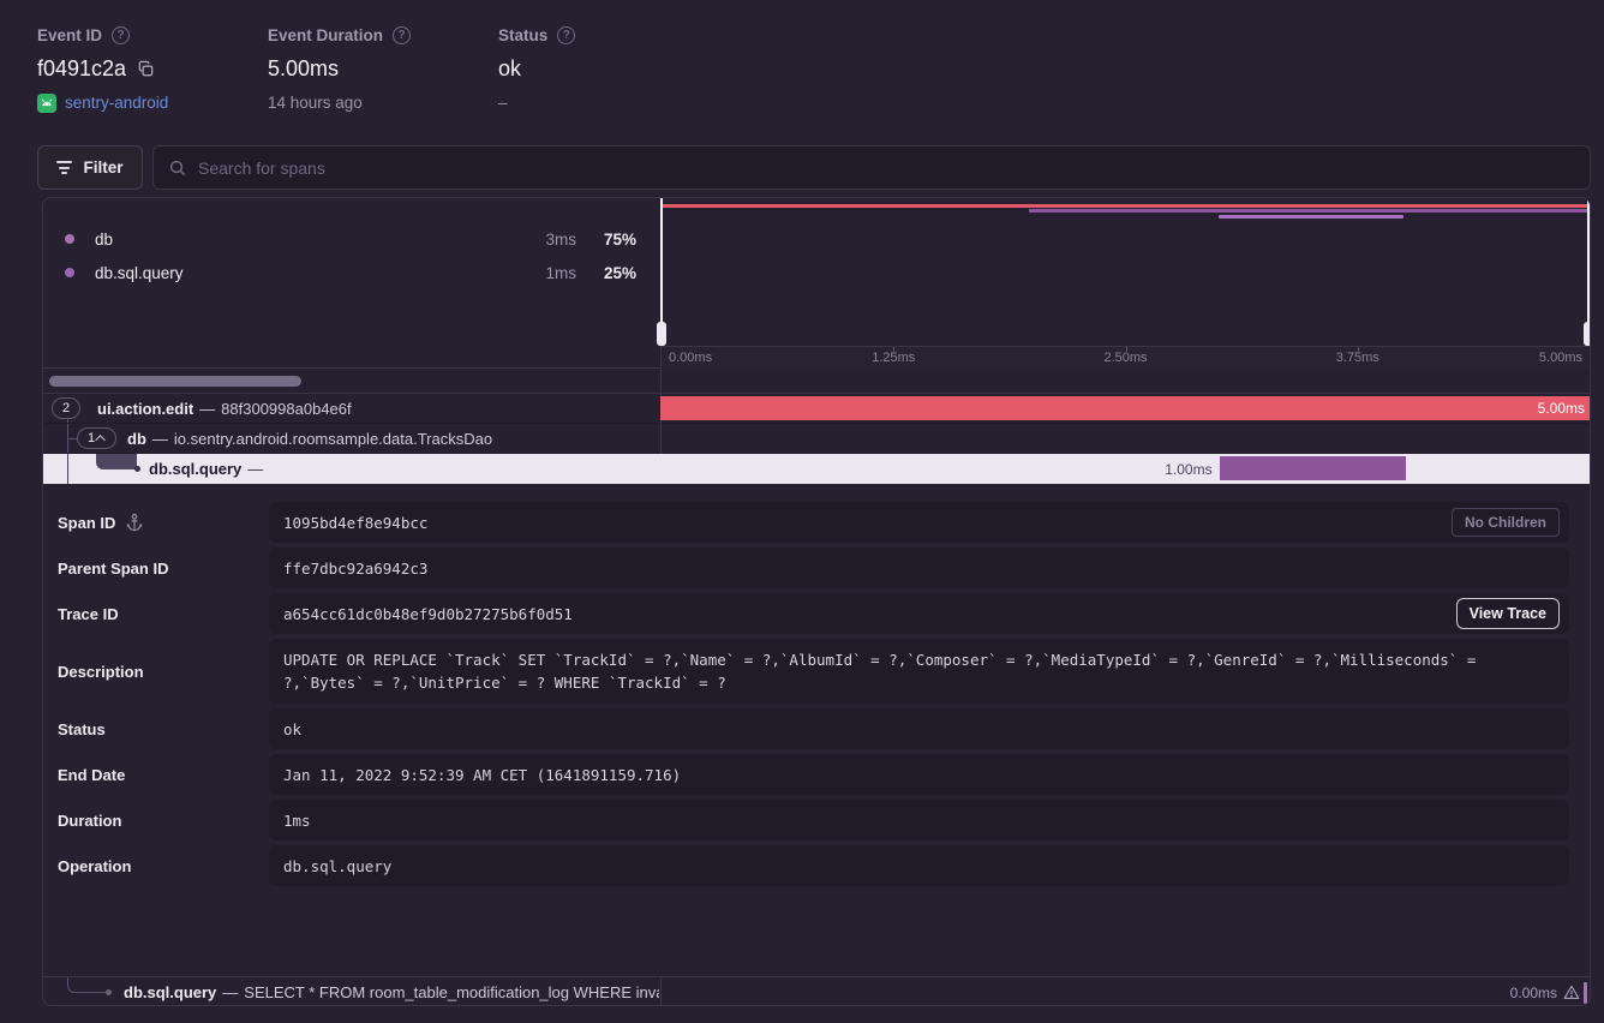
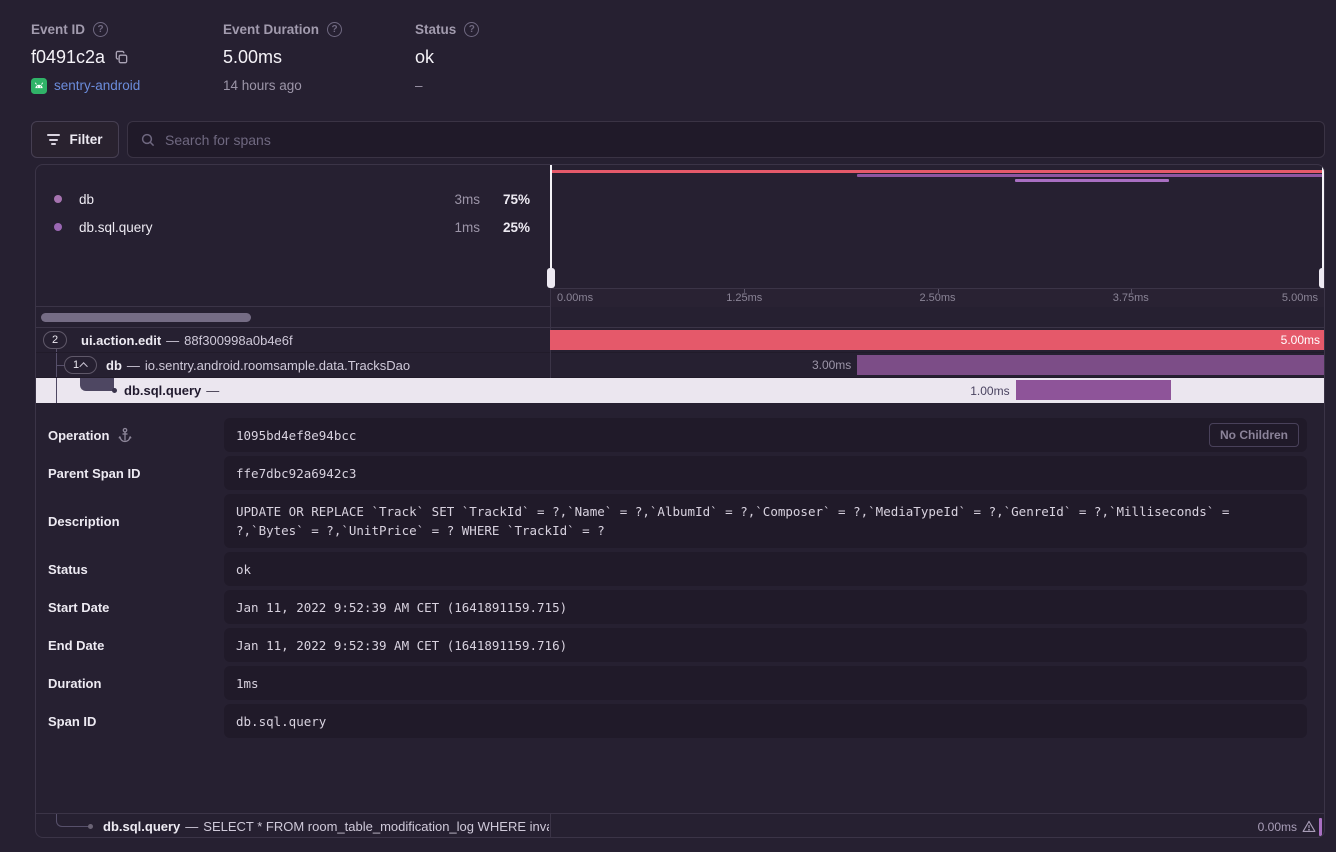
  Event ID
  ?
  f0491c2a
  sentry-android
  Event Duration
  ?
  5.00ms
  14 hours ago
  Status
  ?
  ok
  –
  Filter
  Search for spans
  db
  3ms
  75%
  db.sql.query
  1ms
  25%
  0.00ms
  1.25ms
  2.50ms
  3.75ms
  5.00ms
  2
  ui.action.edit
  —
  88f300998a0b4e6f
  5.00ms
  1
  db
  —
  io.sentry.android.roomsample.data.TracksDao
+ 3.00ms
  db.sql.query
  —
  1.00ms
- Span ID
+ Operation
  1095bd4ef8e94bcc
  No Children
  Parent Span ID
  ffe7dbc92a6942c3
- Trace ID
- a654cc61dc0b48ef9d0b27275b6f0d51
- View Trace
  Description
  UPDATE OR REPLACE `Track` SET `TrackId` = ?,`Name` = ?,`AlbumId` = ?,`Composer` = ?,`MediaTypeId` = ?,`GenreId` = ?,`Milliseconds` = ?,`Bytes` = ?,`UnitPrice` = ? WHERE `TrackId` = ?
  Status
  ok
+ Start Date
+ Jan 11, 2022 9:52:39 AM CET (1641891159.715)
  End Date
  Jan 11, 2022 9:52:39 AM CET (1641891159.716)
  Duration
  1ms
- Operation
+ Span ID
  db.sql.query
  db.sql.query
  —
  SELECT * FROM room_table_modification_log WHERE inv
  0.00ms
